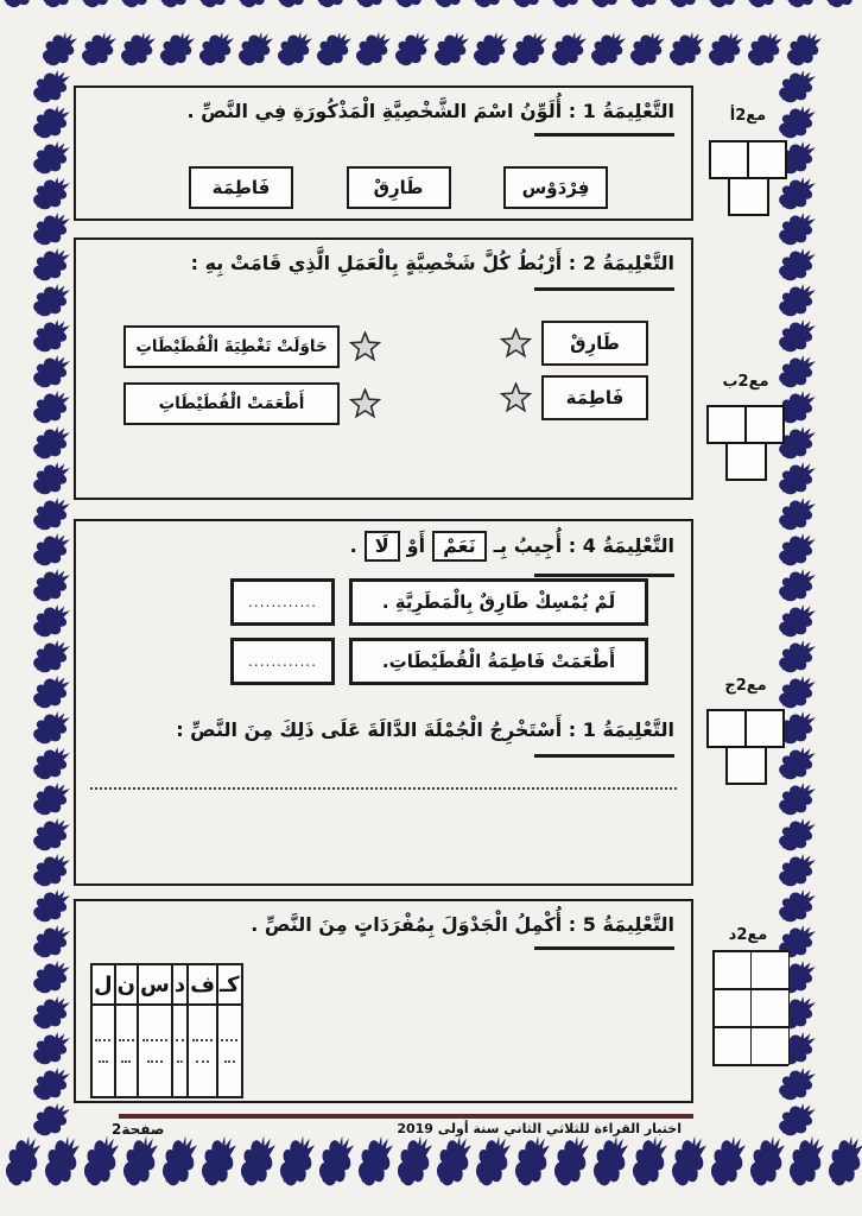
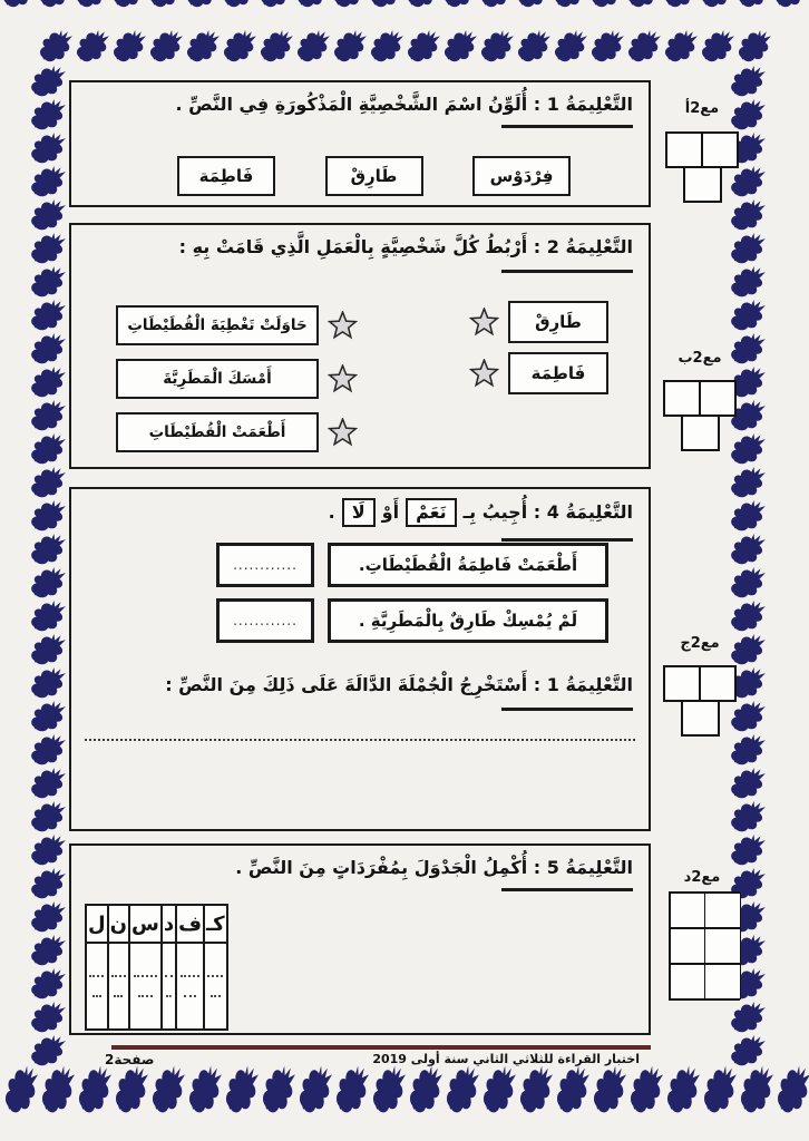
  التَّعْلِيمَةُ 1 : أُلَوِّنُ اسْمَ الشَّخْصِيَّةِ الْمَذْكُورَةِ فِي النَّصِّ .
  فِرْدَوْس
  طَارِقْ
  فَاطِمَة
  التَّعْلِيمَةُ 2 : أَرْبُطُ كُلَّ شَخْصِيَّةٍ بِالْعَمَلِ الَّذِي قَامَتْ بِهِ :
  طَارِقْ
  فَاطِمَة
  حَاوَلَتْ تَغْطِيَةَ الْقُطَيْطَاتِ
+ أَمْسَكَ الْمَطَرِيَّةَ
  أَطْعَمَتْ الْقُطَيْطَاتِ
  التَّعْلِيمَةُ 4 : أُجِيبُ بِـ
  نَعَمْ
  أَوْ
  لَا
  .
- لَمْ يُمْسِكْ طَارِقٌ بِالْمَطَرِيَّةِ .
+ أَطْعَمَتْ فَاطِمَةُ الْقُطَيْطَاتِ.
  ............
- أَطْعَمَتْ فَاطِمَةُ الْقُطَيْطَاتِ.
+ لَمْ يُمْسِكْ طَارِقٌ بِالْمَطَرِيَّةِ .
  ............
  التَّعْلِيمَةُ 1 : أَسْتَخْرِجُ الْجُمْلَةَ الدَّالَةَ عَلَى ذَلِكَ مِنَ النَّصِّ :
  التَّعْلِيمَةُ 5 : أُكْمِلُ الْجَدْوَلَ بِمُفْرَدَاتٍ مِنَ النَّصِّ .
  كـ	ف	د	س	ن	ل
  مع2أ
  مع2ب
  مع2ج
  مع2د
  اختبار القراءة للثلاثي الثاني سنة أولى 2019
  صفحة2
